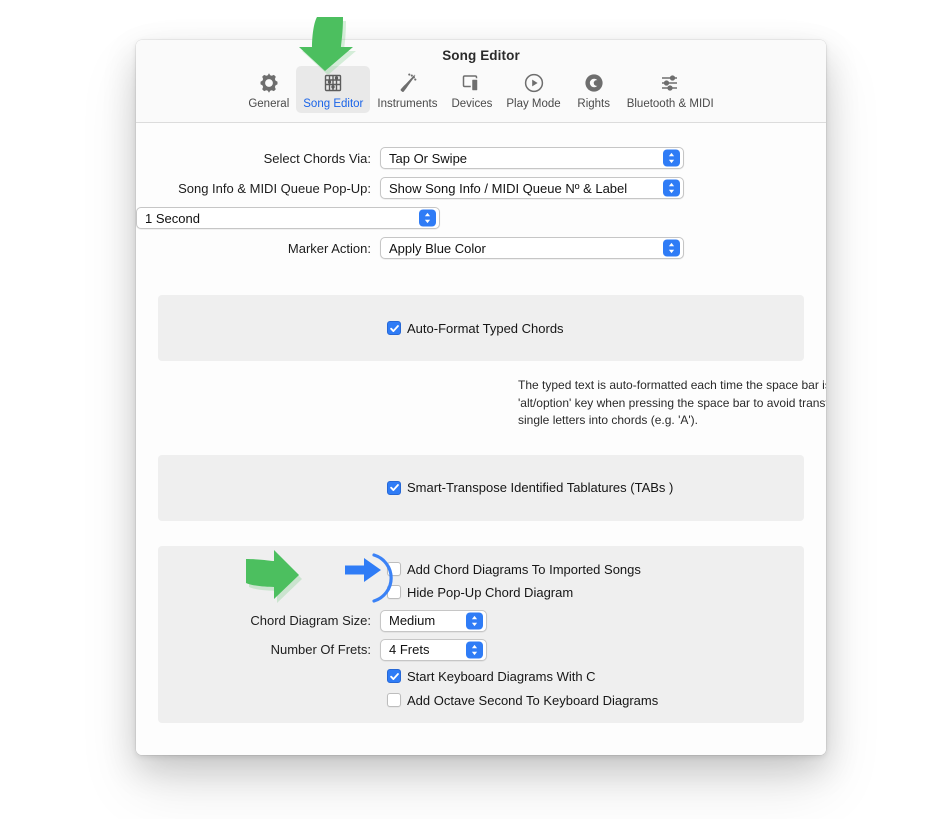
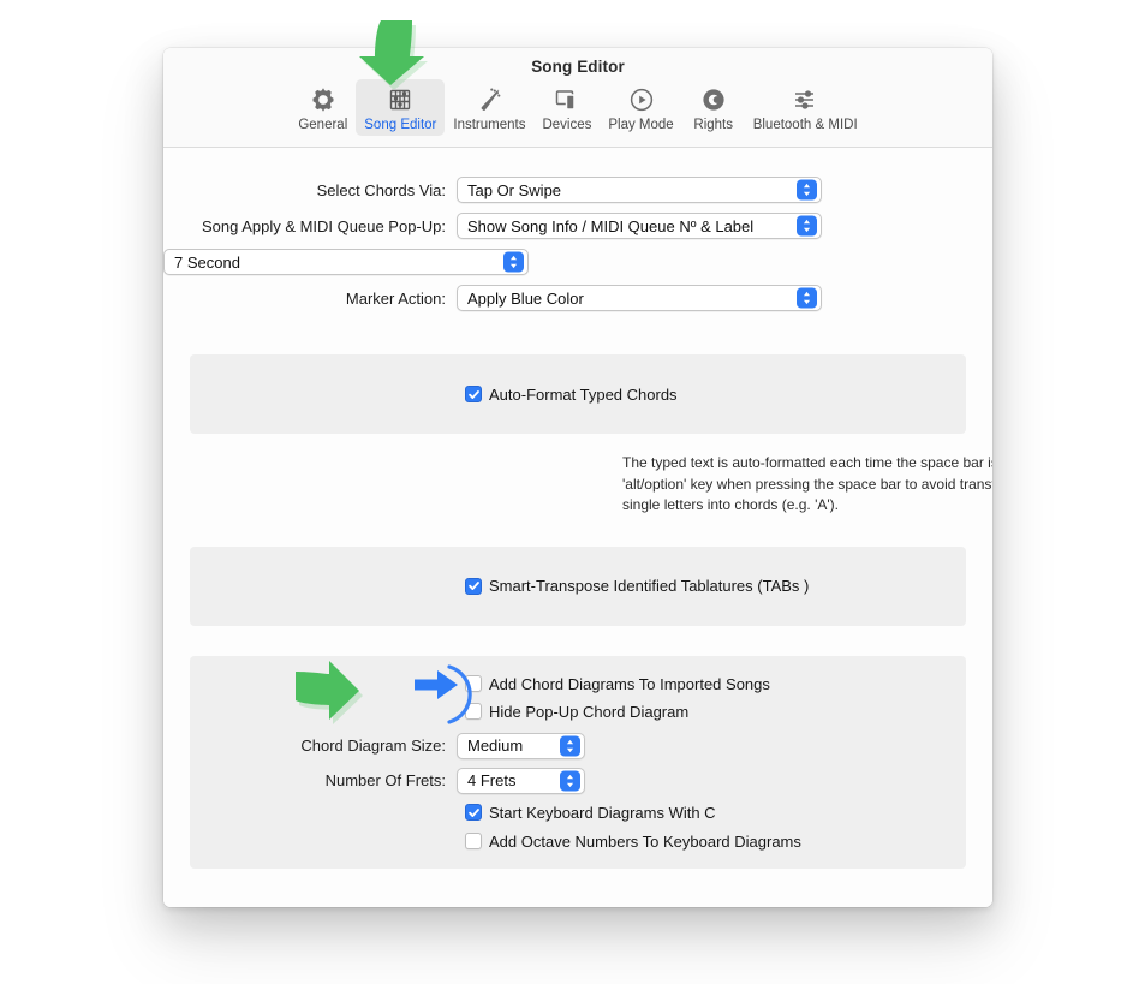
  Song Editor
  General
  Song Editor
  Instruments
  Devices
  Play Mode
  Rights
  Bluetooth & MIDI
  Select Chords Via:
  Tap Or Swipe
- Song Info & MIDI Queue Pop-Up:
+ Song Apply & MIDI Queue Pop-Up:
  Show Song Info / MIDI Queue Nº & Label
- 1 Second
+ 7 Second
  Marker Action:
  Apply Blue Color
  Auto-Format Typed Chords
  The typed text is auto-formatted each time the space bar i 'alt/option' key when pressing the space bar to avoid trans single letters into chords (e.g. 'A').
  Smart-Transpose Identified Tablatures (TABs )
  Add Chord Diagrams To Imported Songs
  Hide Pop-Up Chord Diagram
  Chord Diagram Size:
  Medium
  Number Of Frets:
  4 Frets
  Start Keyboard Diagrams With C
- Add Octave Second To Keyboard Diagrams
+ Add Octave Numbers To Keyboard Diagrams
